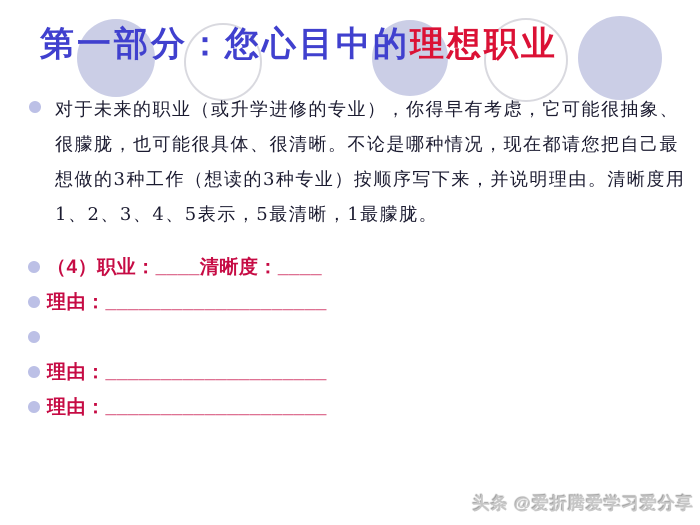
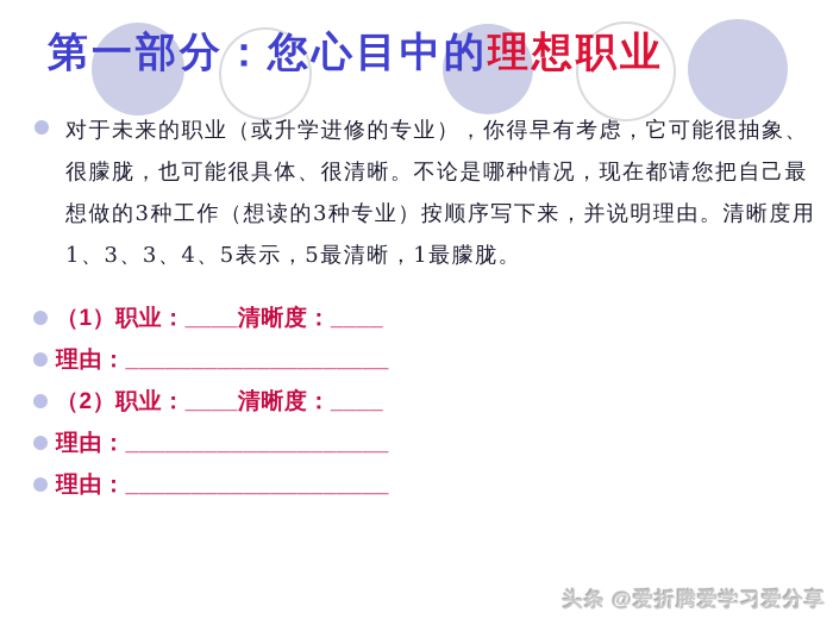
  第一部分：您心目中的理想职业
  对于未来的职业（或升学进修的专业），你得早有考虑，它可能很抽象、
  很朦胧，也可能很具体、很清晰。不论是哪种情况，现在都请您把自己最
  想做的3种工作（想读的3种专业）按顺序写下来，并说明理由。清晰度用
- 1、2、3、4、5表示，5最清晰，1最朦胧。
+ 1、3、3、4、5表示，5最清晰，1最朦胧。
- （4）职业：____清晰度：____
+ （1）职业：____清晰度：____
  理由：____________________
+ （2）职业：____清晰度：____
  理由：____________________
  理由：____________________
  头条 @爱折腾爱学习爱分享
